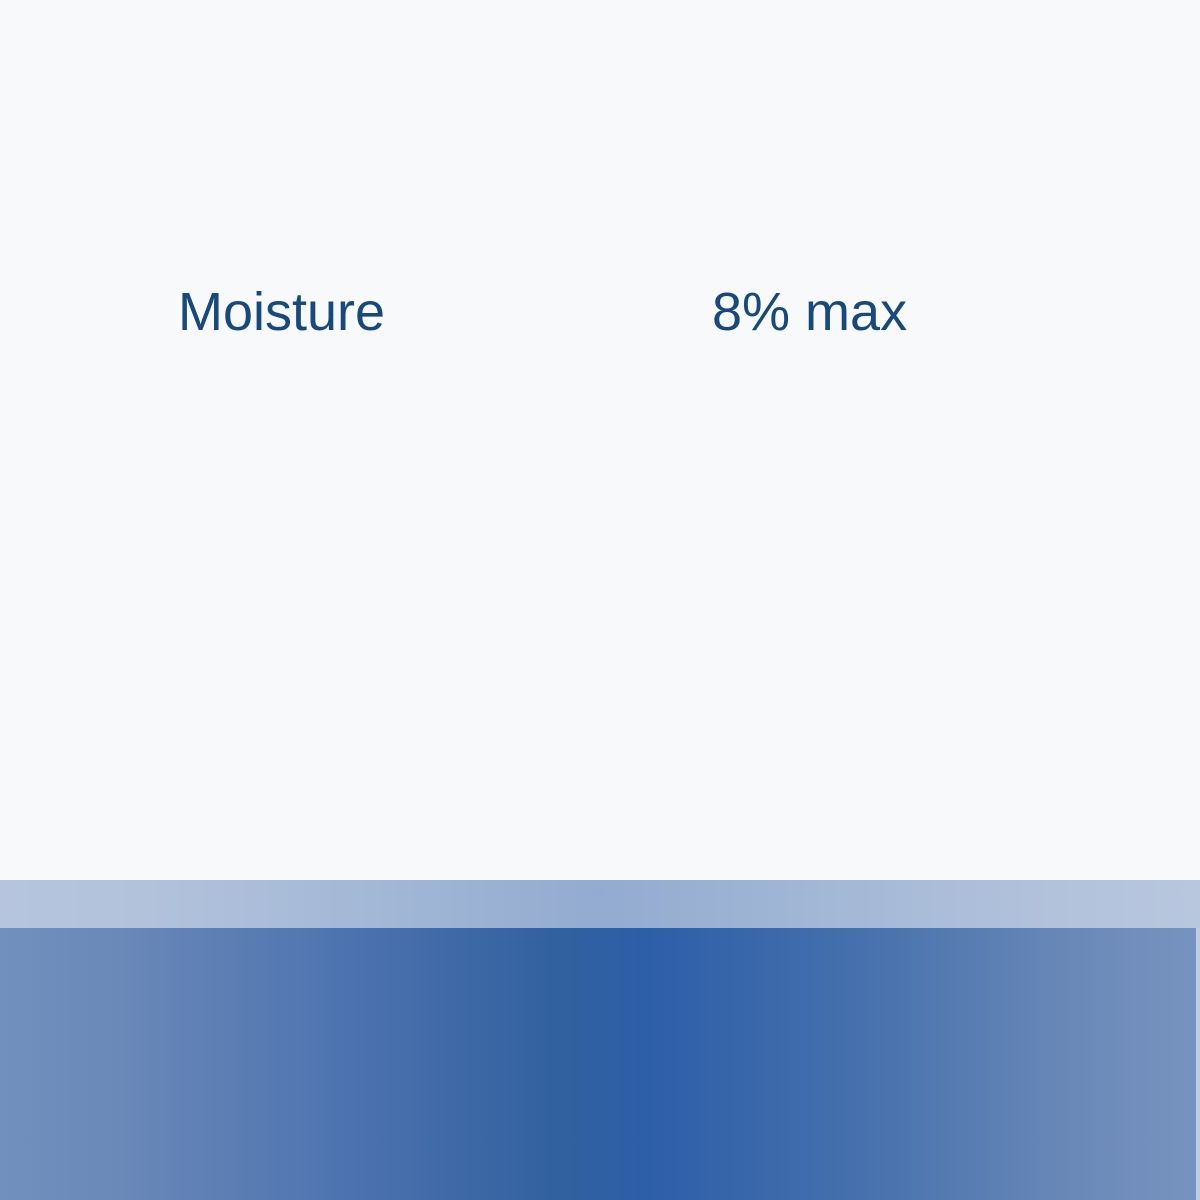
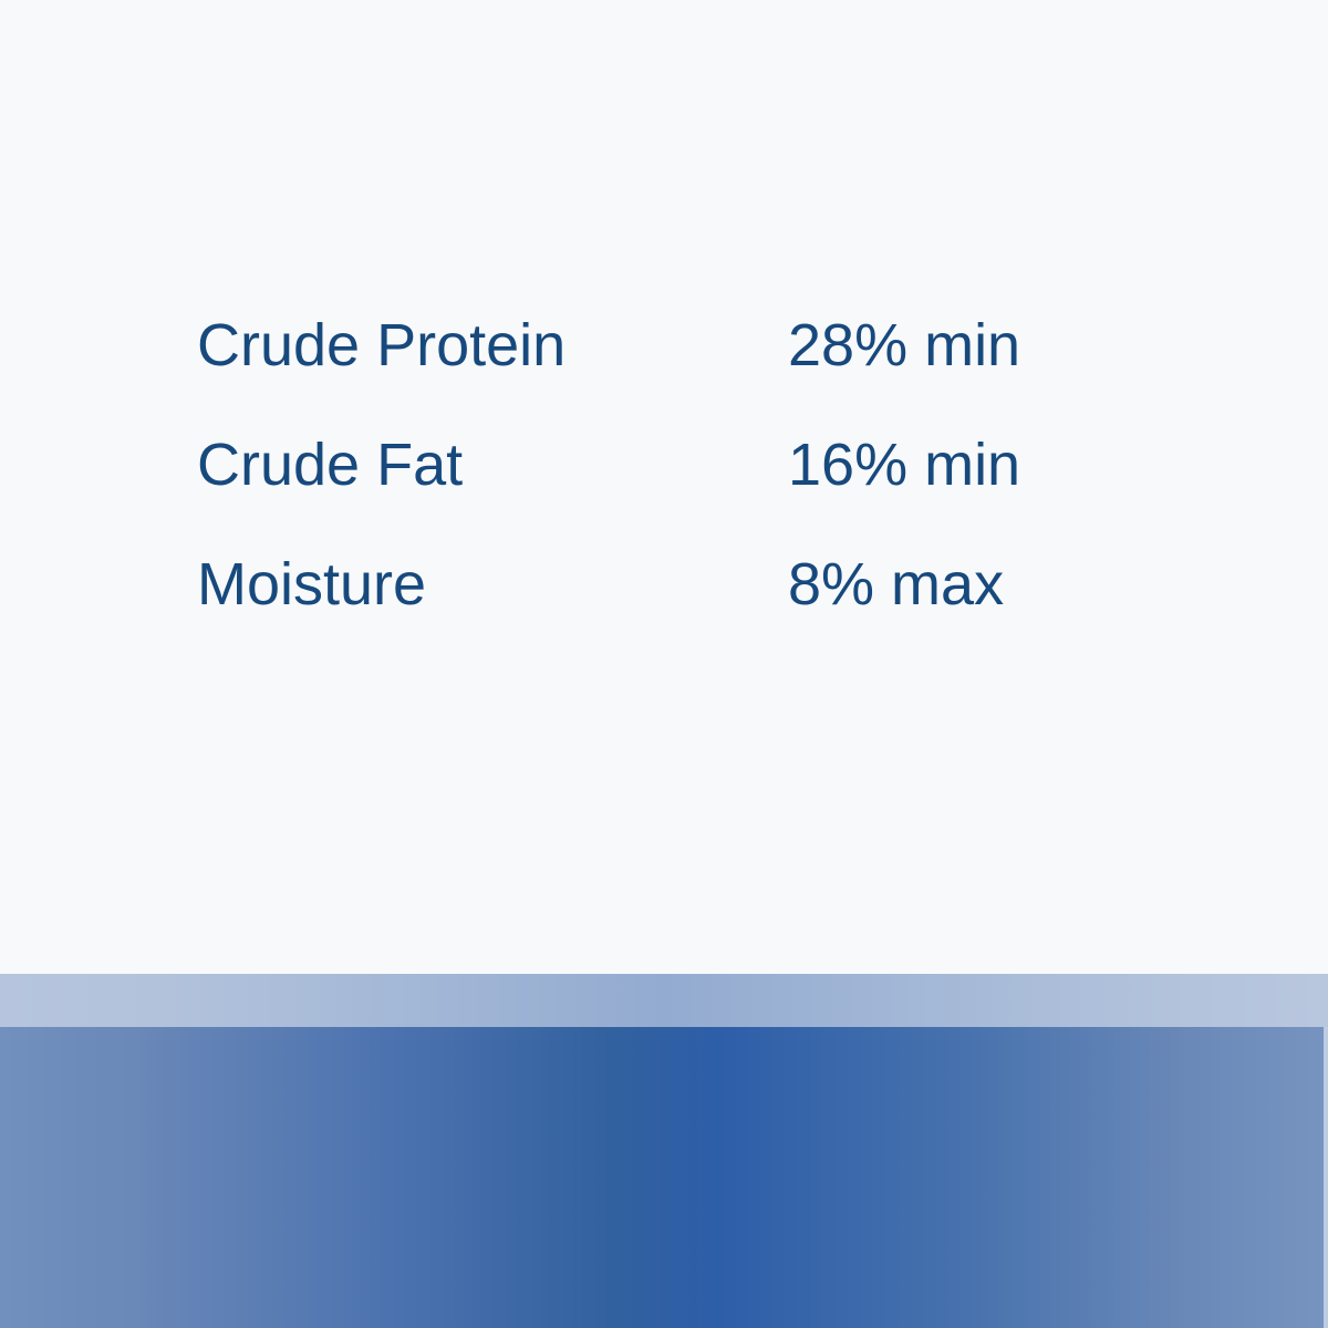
+ Crude Protein	28% min
+ Crude Fat	16% min
  Moisture	8% max
